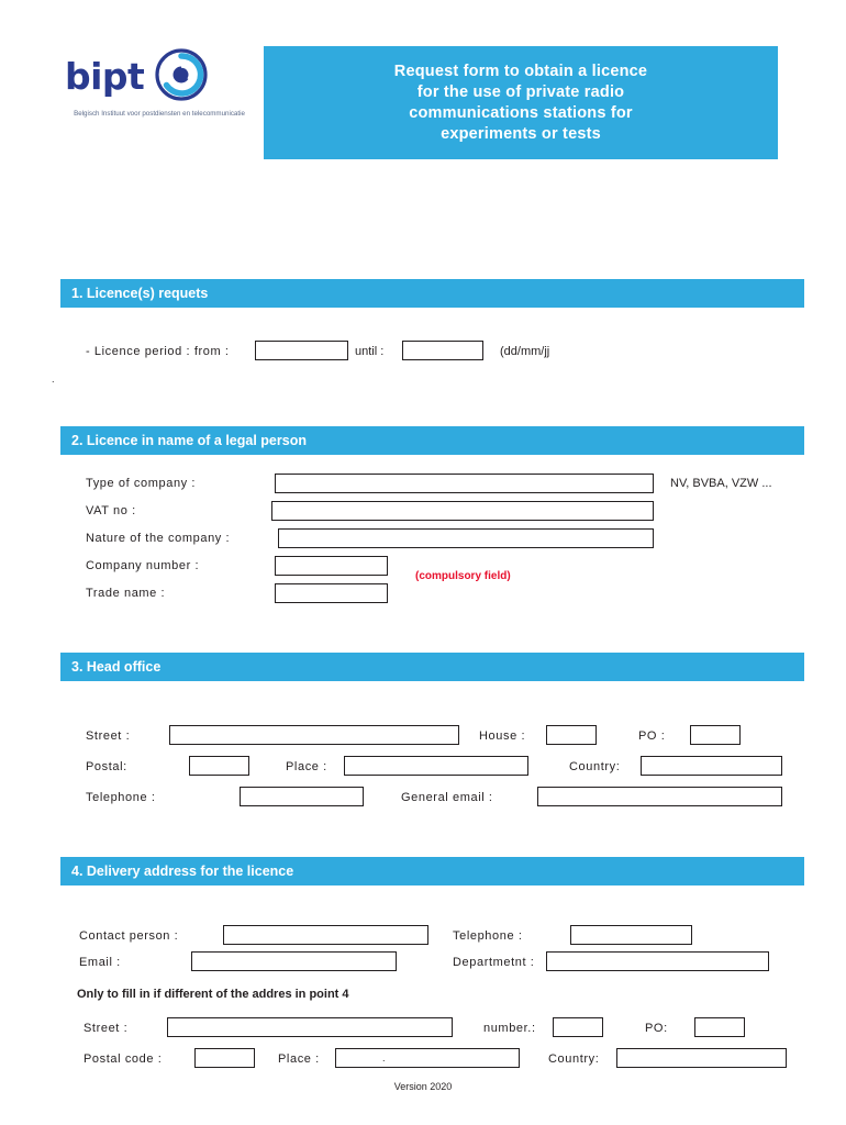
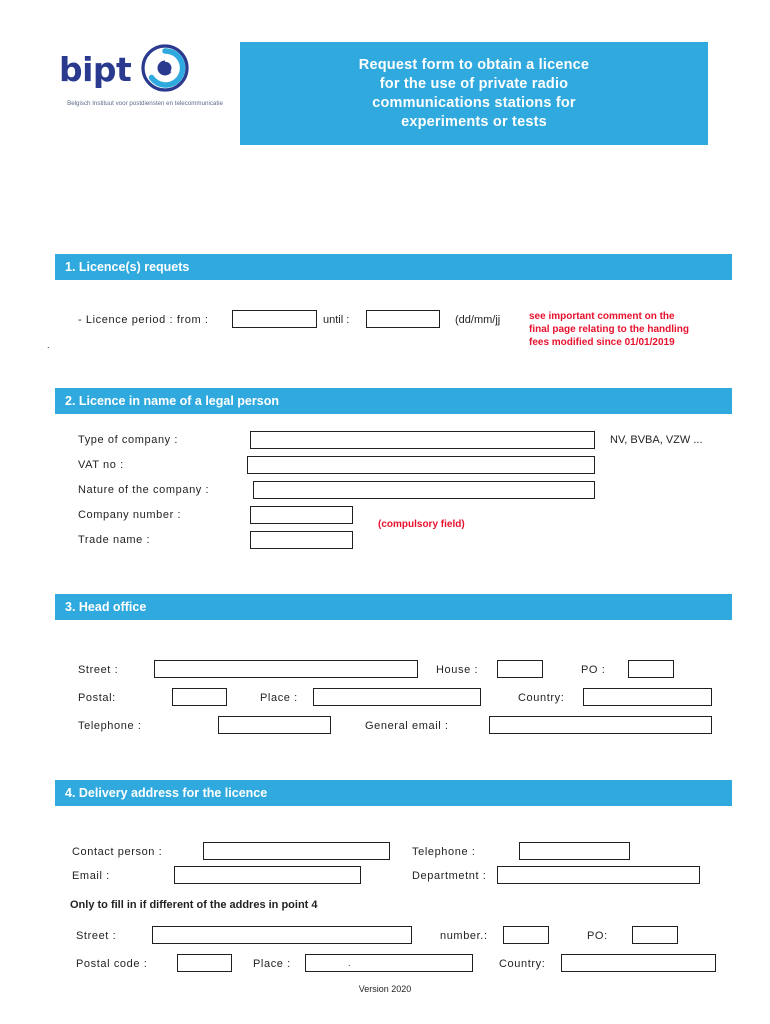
  bipt
  Request form to obtain a licence
  for the use of private radio
  communications stations for
  experiments or tests
  1. Licence(s) requets
  - Licence period : from :
  until :
  (dd/mm/jj
+ see important comment on the
+ final page relating to the handling
+ fees modified since 01/01/2019
  .
  2. Licence in name of a legal person
  Type of company :
  NV, BVBA, VZW ...
  VAT no :
  Nature of the company :
  Company number :
  (compulsory field)
  Trade name :
  3. Head office
  Street :
  House :
  PO :
  Postal:
  Place :
  Country:
  Telephone :
  General email :
  4. Delivery address for the licence
  Contact person :
  Telephone :
  Email :
  Departmetnt :
  Only to fill in if different of the addres in point 4
  Street :
  number.:
  PO:
  Postal code :
  Place :
  .
  Country:
  Version 2020
